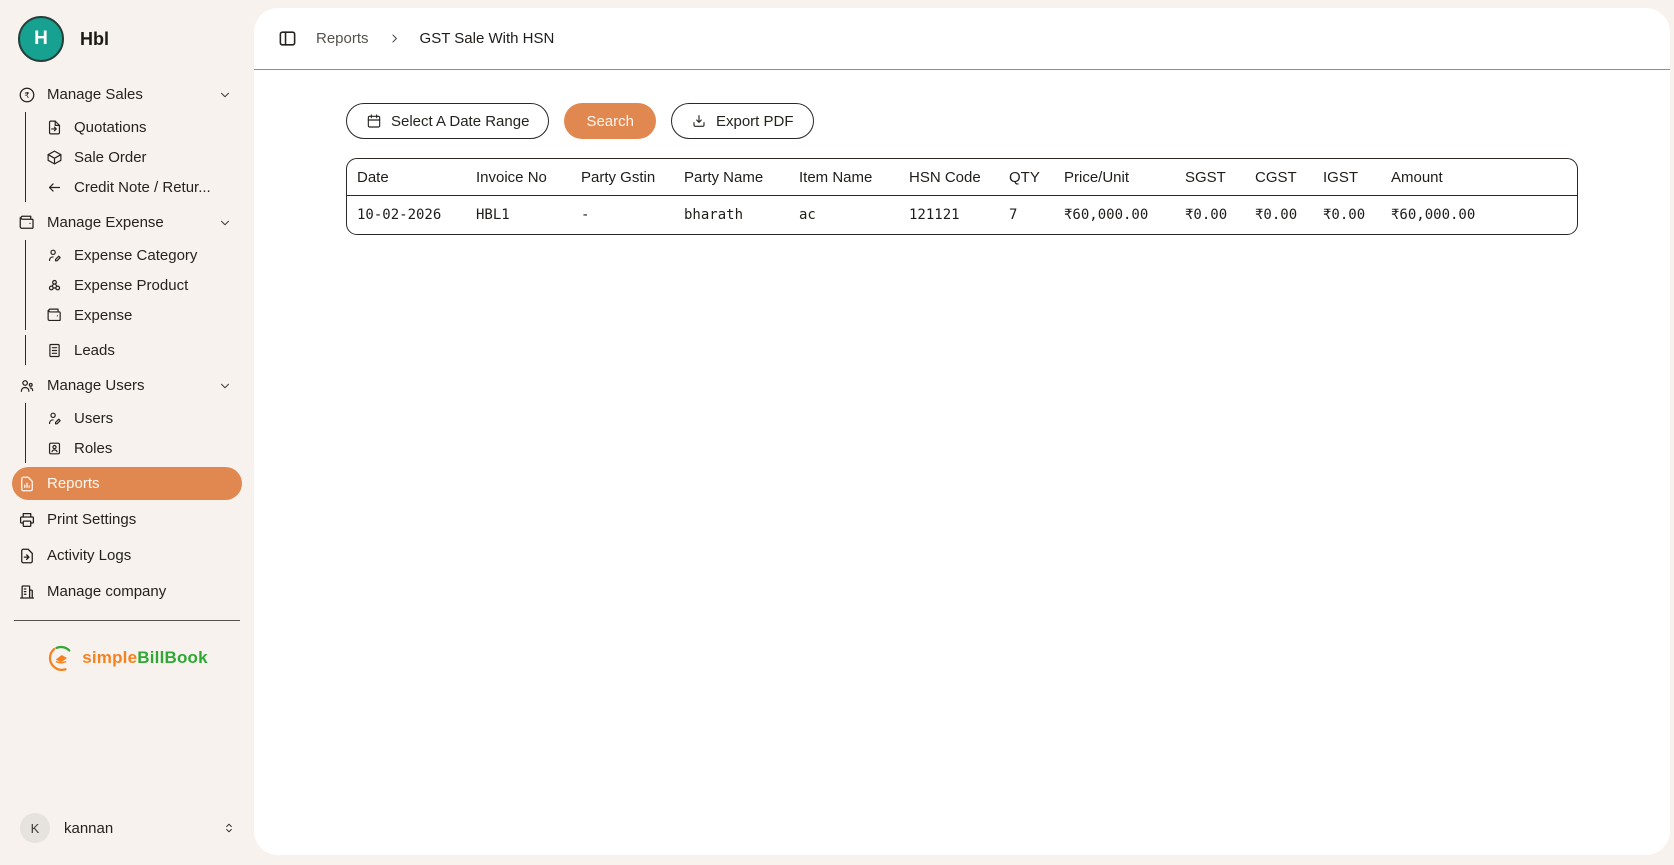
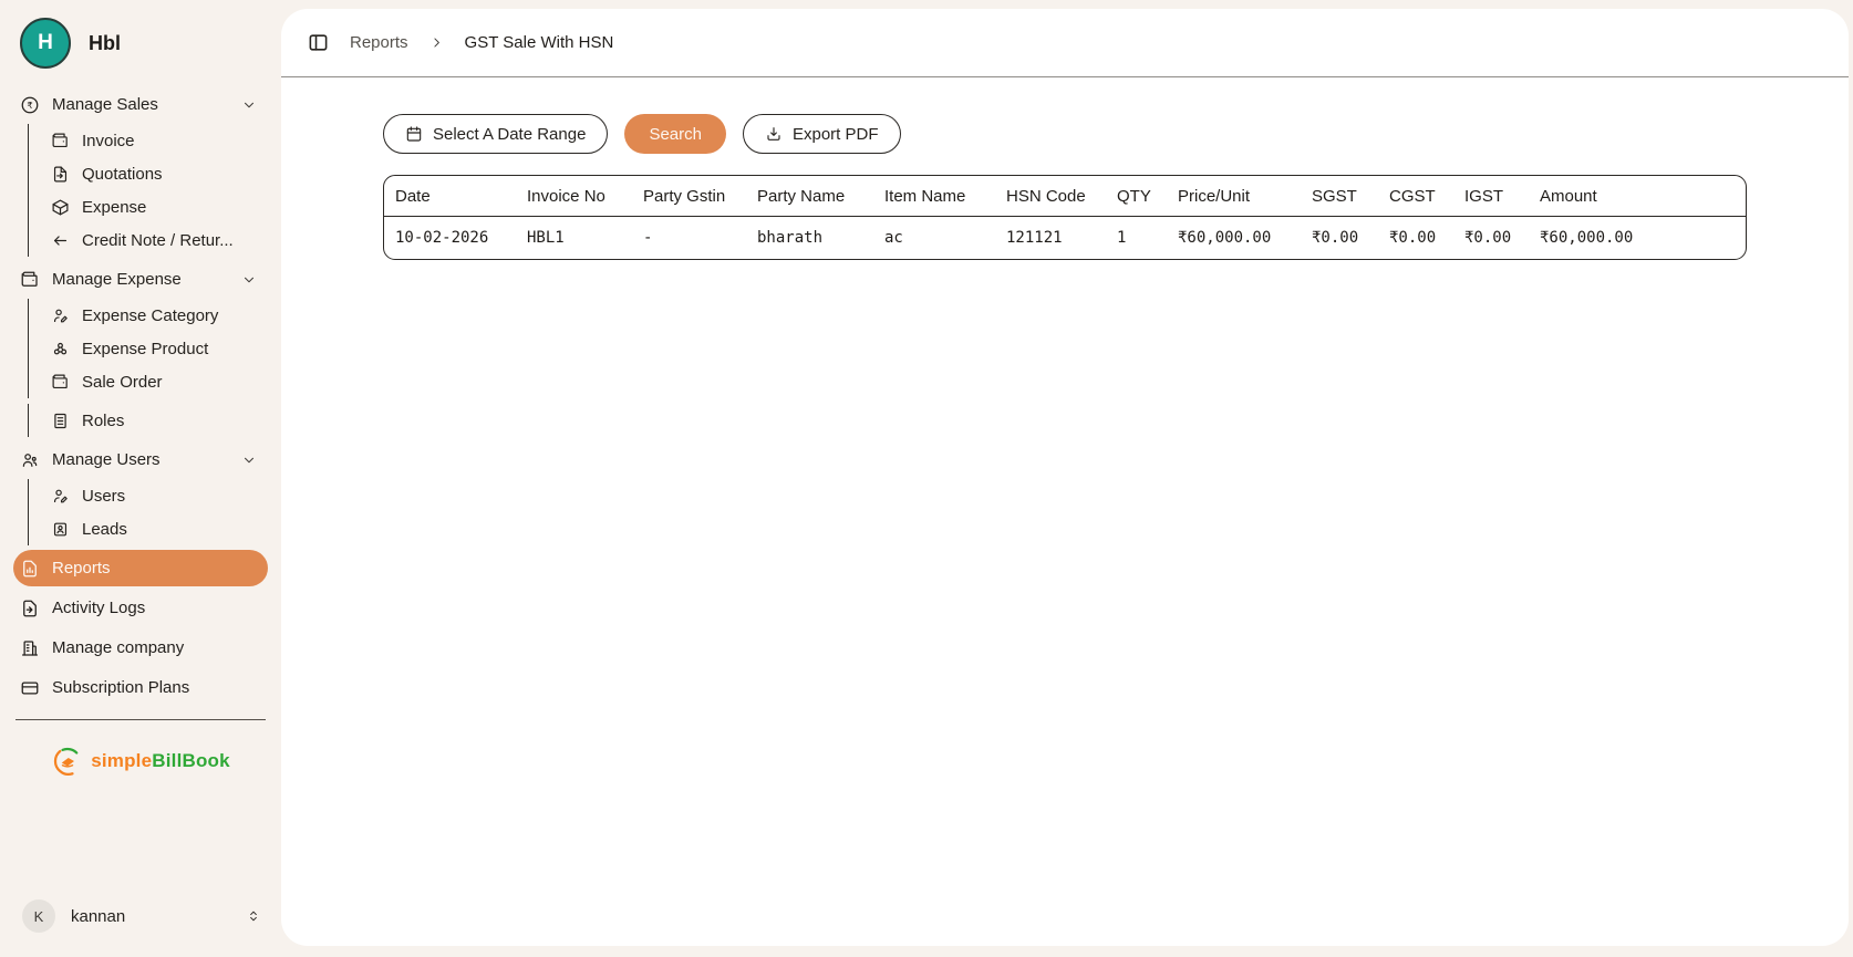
  H
  Hbl
  ₹
  Manage Sales
+ Invoice
  Quotations
- Sale Order
+ Expense
  Credit Note / Retur...
  Manage Expense
  Expense Category
  Expense Product
- Expense
+ Sale Order
- Leads
+ Roles
  Manage Users
  Users
- Roles
+ Leads
  Reports
- Print Settings
  Activity Logs
  Manage company
+ Subscription Plans
  simpleBillBook
  K
  kannan
  Reports
  GST Sale With HSN
  Select A Date Range
  Search
  Export PDF
  Date	Invoice No	Party Gstin	Party Name	Item Name	HSN Code	QTY	Price/Unit	SGST	CGST	IGST	Amount
- 10-02-2026	HBL1	-	bharath	ac	121121	7	₹60,000.00	₹0.00	₹0.00	₹0.00	₹60,000.00
+ 10-02-2026	HBL1	-	bharath	ac	121121	1	₹60,000.00	₹0.00	₹0.00	₹0.00	₹60,000.00
